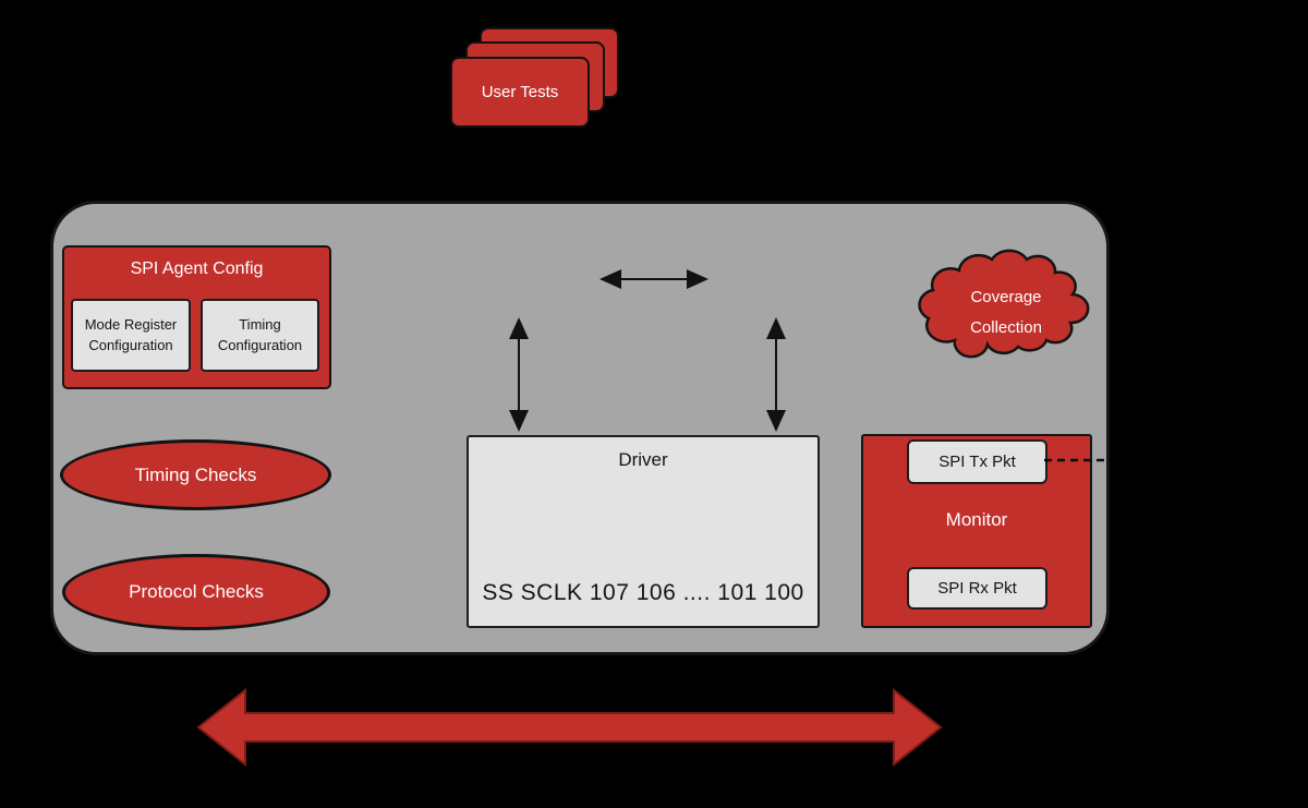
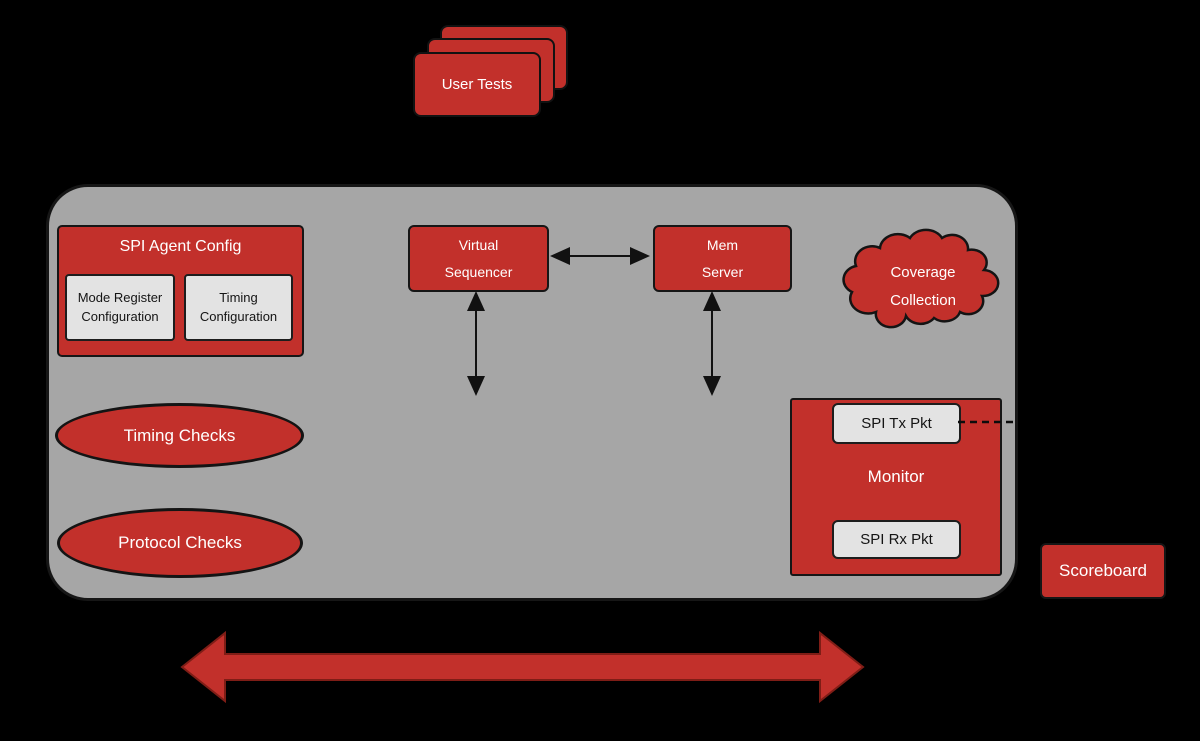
  User Tests
  SPI Agent Config
  Mode Register
  Configuration
  Timing
  Configuration
+ Virtual
+ Sequencer
+ Mem
+ Server
  Coverage
  Collection
- Driver
- SS SCLK 107 106 .... 101 100
  SPI Tx Pkt
  Monitor
  SPI Rx Pkt
  Timing Checks
  Protocol Checks
+ Scoreboard
